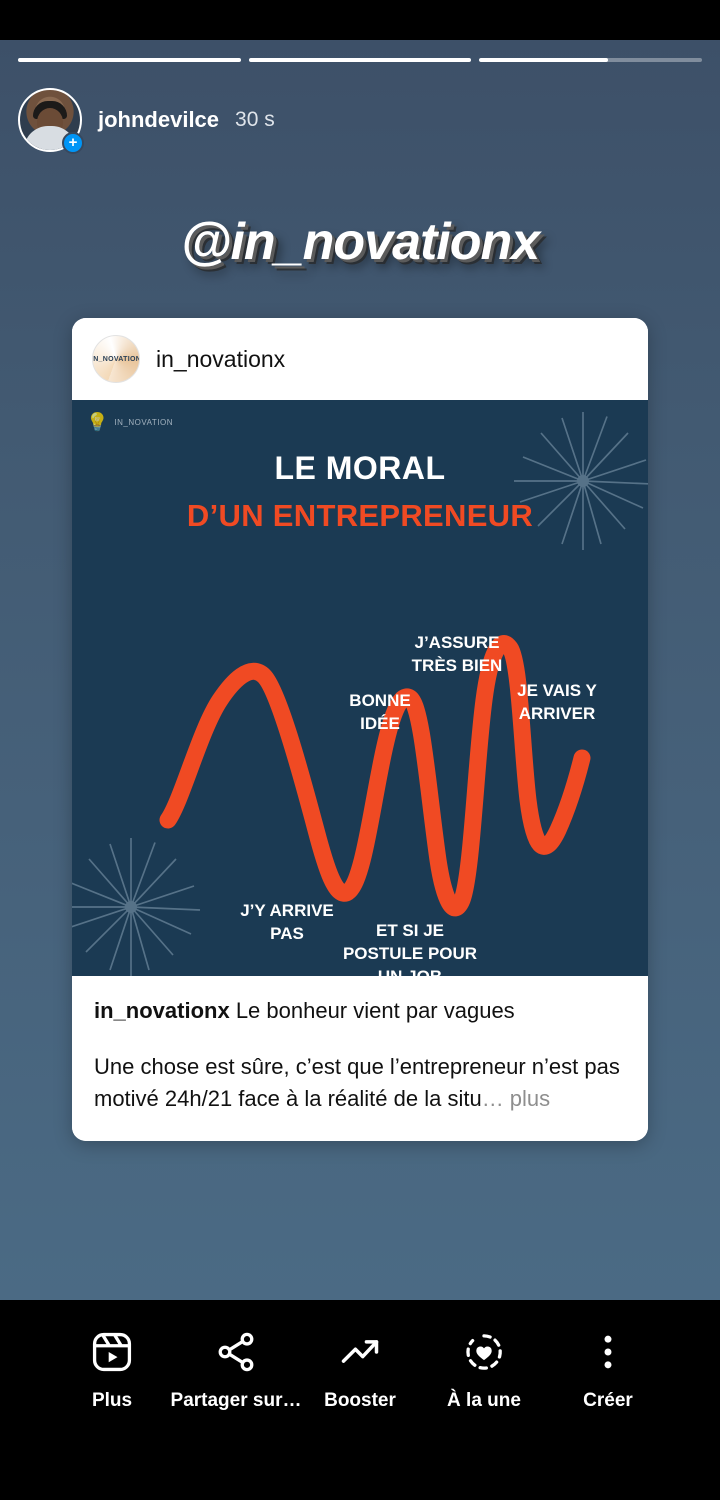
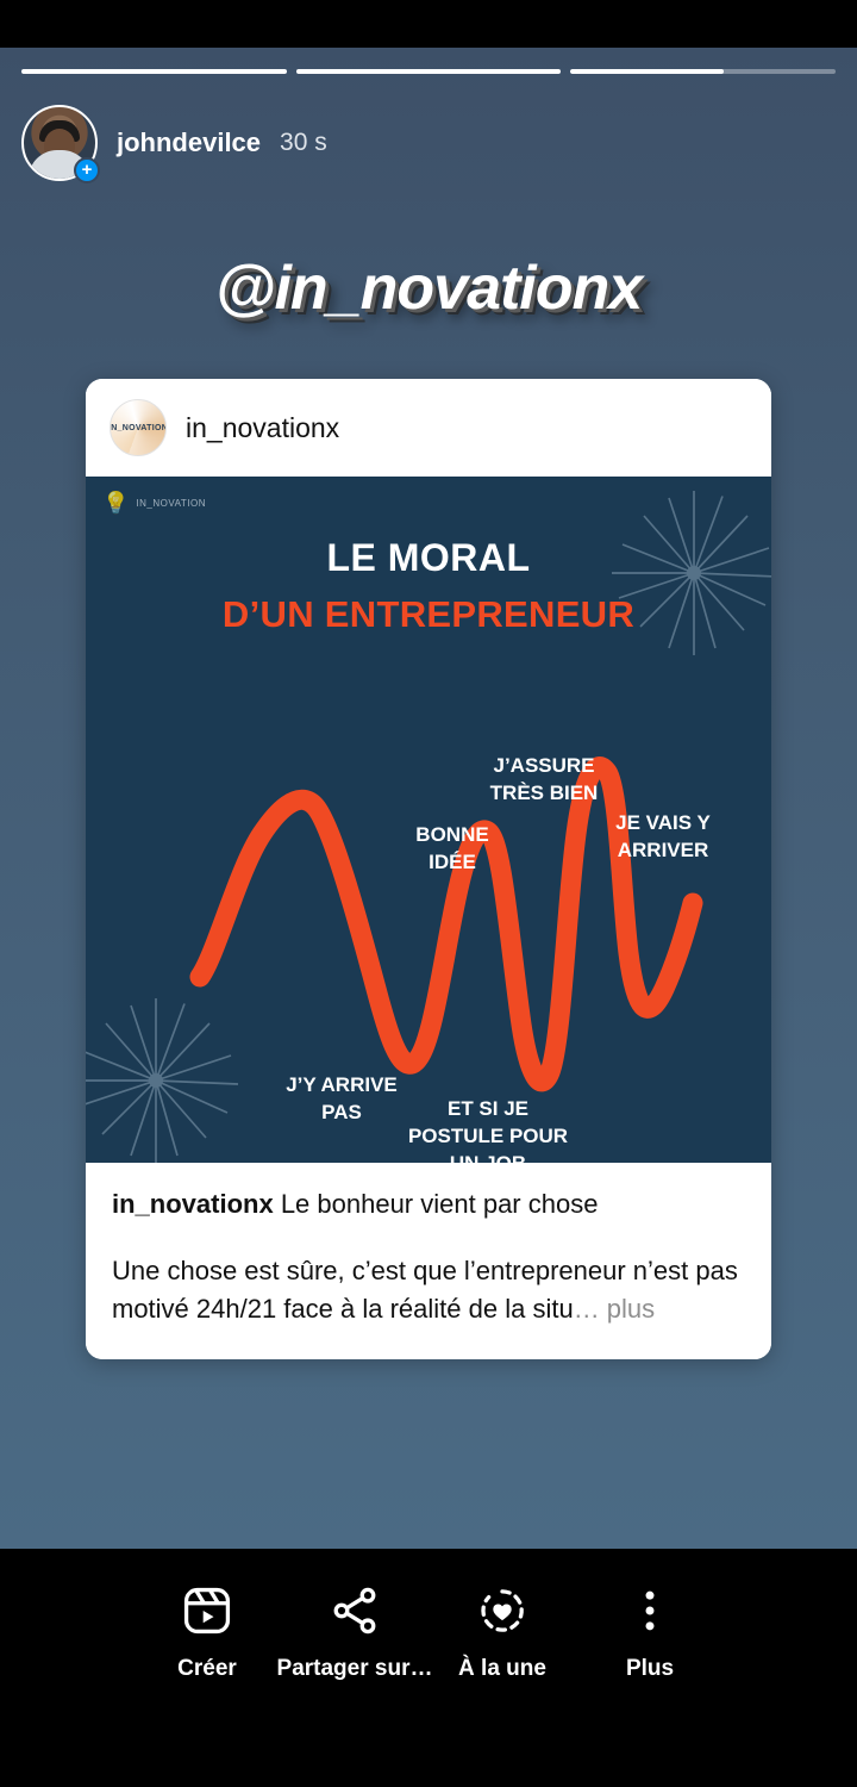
  +
  johndevilce
  30 s
  @in_novationx
  in_novationx
  💡
  IN_NOVATION
  LE MORAL
  D’UN ENTREPRENEUR
  J’Y ARRIVE
  PAS
  BONNE
  IDÉE
  ET SI JE
  POSTULE POUR
  J’ASSURE
  TRÈS BIEN
  JE VAIS Y
  ARRIVER
- in_novationx Le bonheur vient par vagues
+ in_novationx Le bonheur vient par chose
  Une chose est sûre, c’est que l’entrepreneur n’est pas motivé 24h/21 face à la réalité de la situ… plus
- Plus
+ Créer
  Partager sur…
- Booster
  À la une
- Créer
+ Plus
